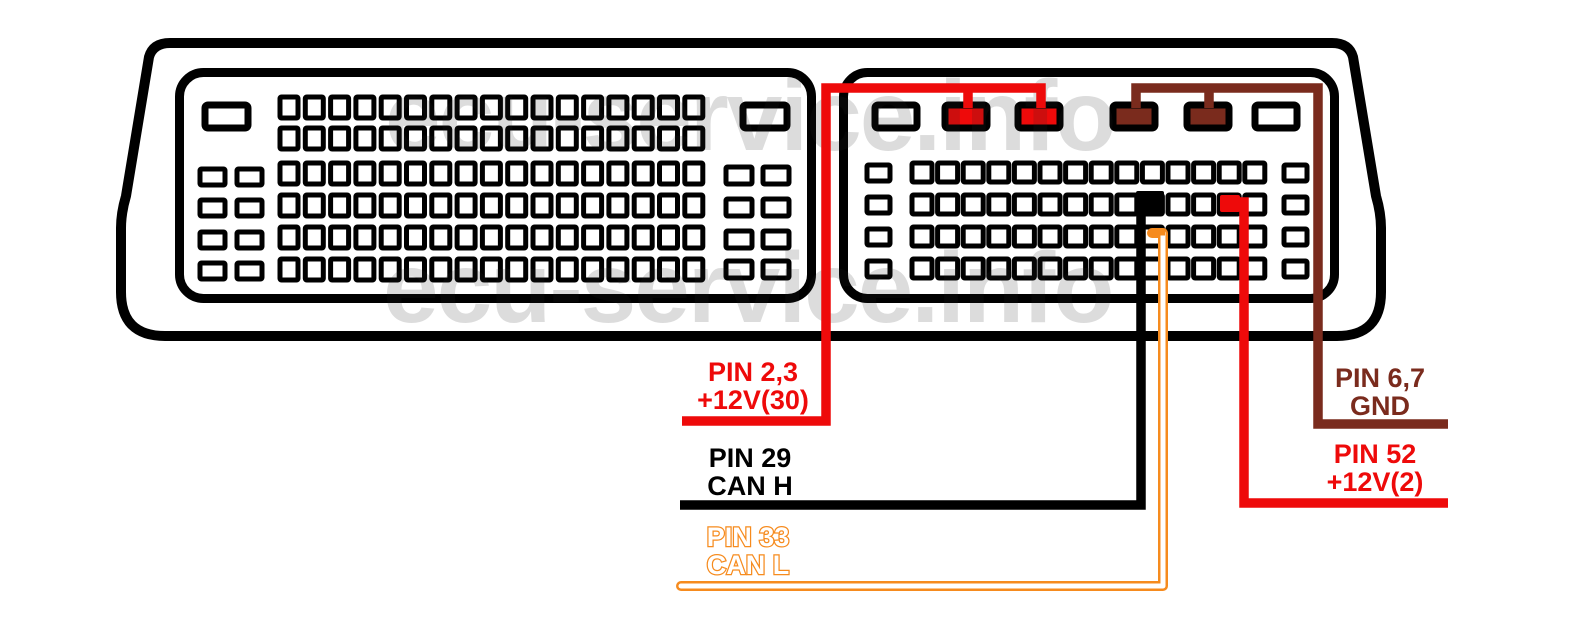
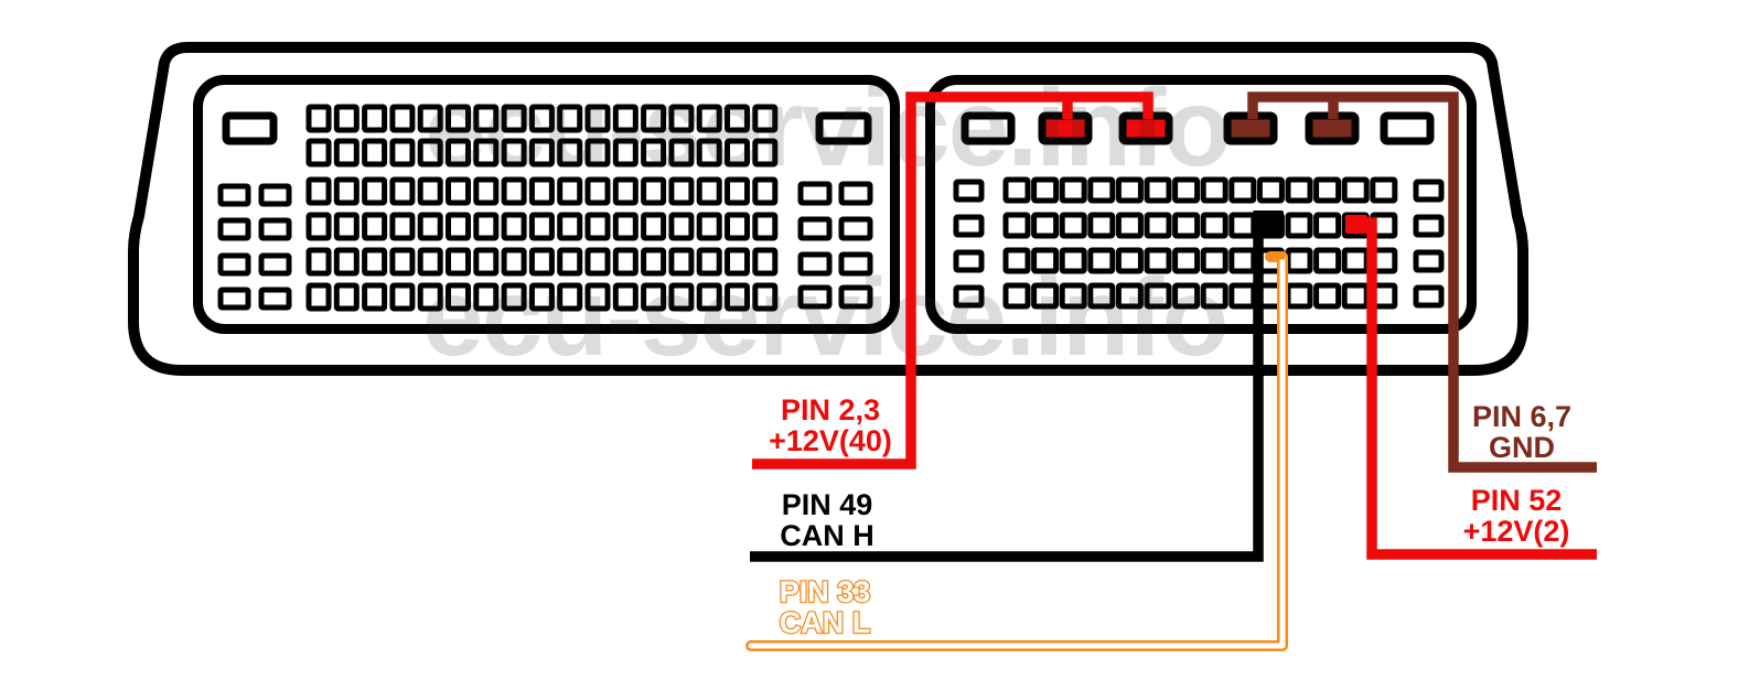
  ecu-service.info
  ecu-service.info
  PIN 2,3
- +12V(30)
+ +12V(40)
- PIN 29
+ PIN 49
  CAN H
  PIN 33
  CAN L
  PIN 6,7
  GND
  PIN 52
  +12V(2)
